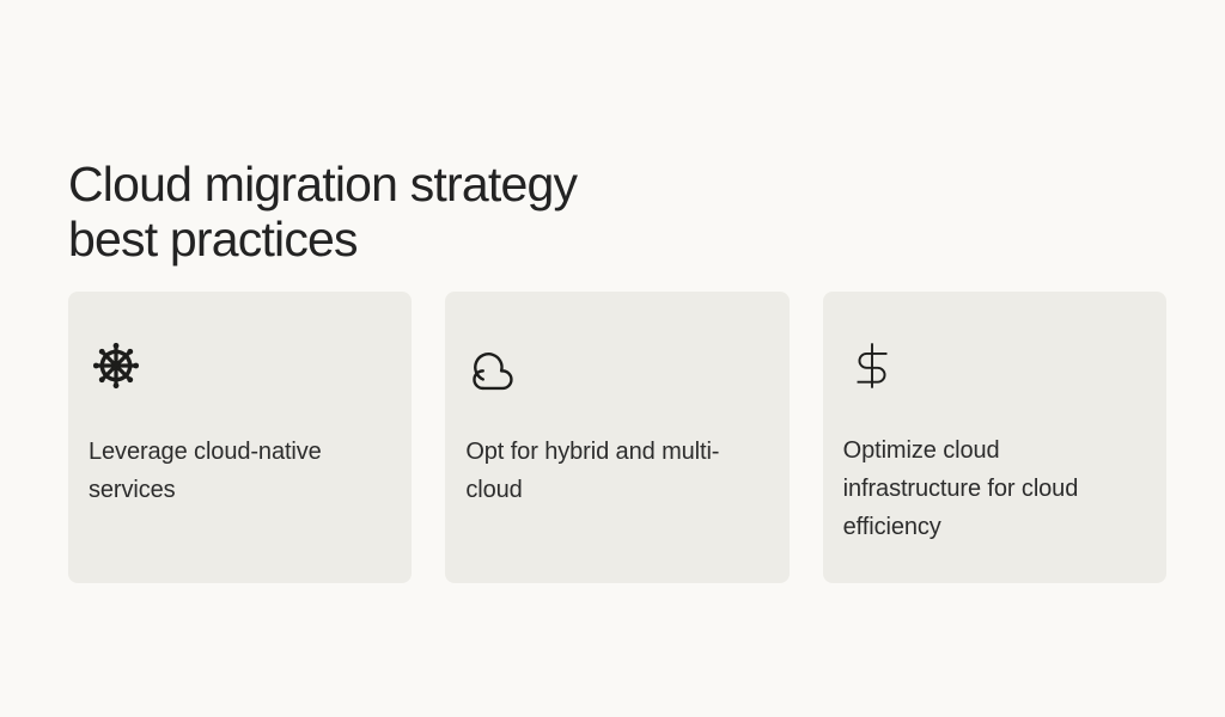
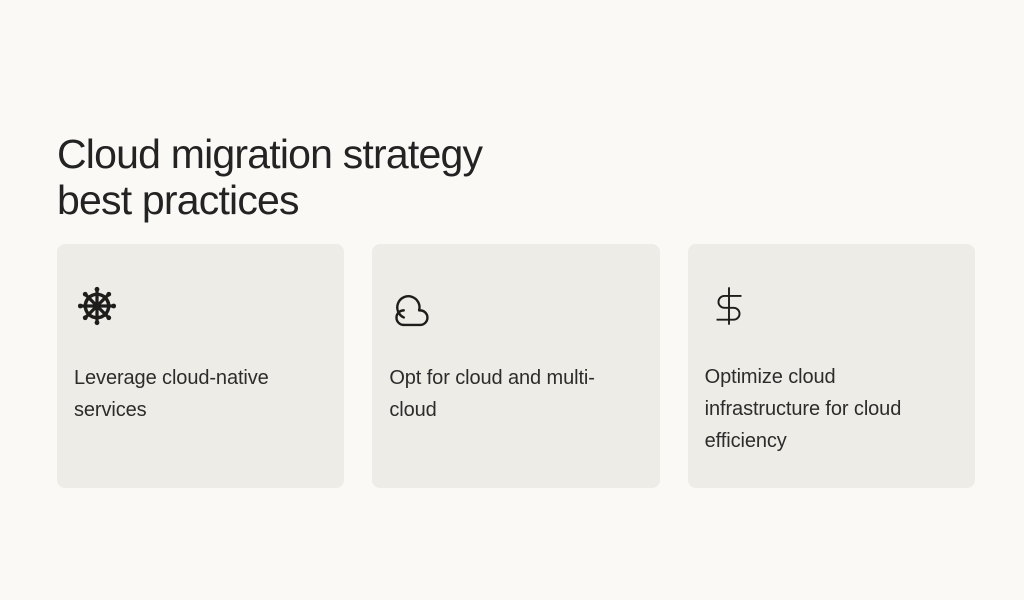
  Cloud migration strategy
  best practices
  Leverage cloud-native services
- Opt for hybrid and multi-cloud
+ Opt for cloud and multi-cloud
  Optimize cloud infrastructure for cloud efficiency
